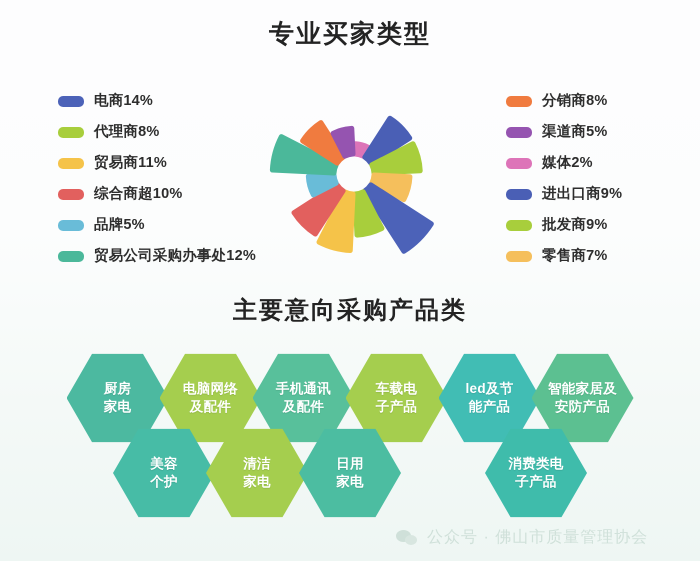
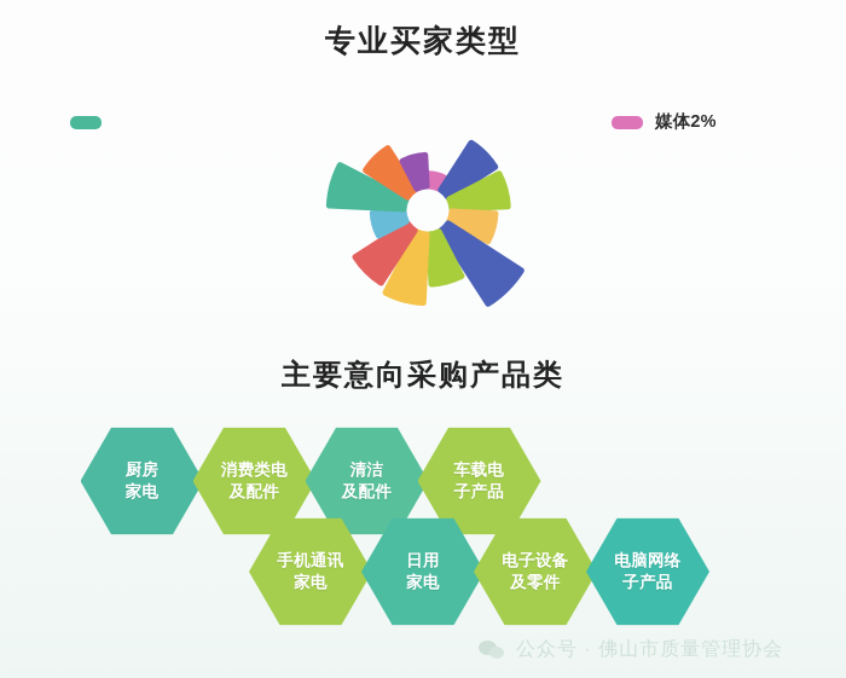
  专业买家类型
- 电商14%
- 代理商8%
- 贸易商11%
- 综合商超10%
- 品牌5%
- 贸易公司采购办事处12%
- 分销商8%
- 渠道商5%
  媒体2%
- 进出口商9%
- 批发商9%
- 零售商7%
  主要意向采购产品类
  厨房
  家电
- 电脑网络
+ 消费类电
  及配件
- 手机通讯
+ 清洁
  及配件
  车载电
  子产品
- led及节
- 能产品
- 智能家居及
- 安防产品
- 美容
- 个护
- 清洁
+ 手机通讯
  家电
  日用
  家电
+ 电子设备
+ 及零件
- 消费类电
+ 电脑网络
  子产品
  公众号 · 佛山市质量管理协会
